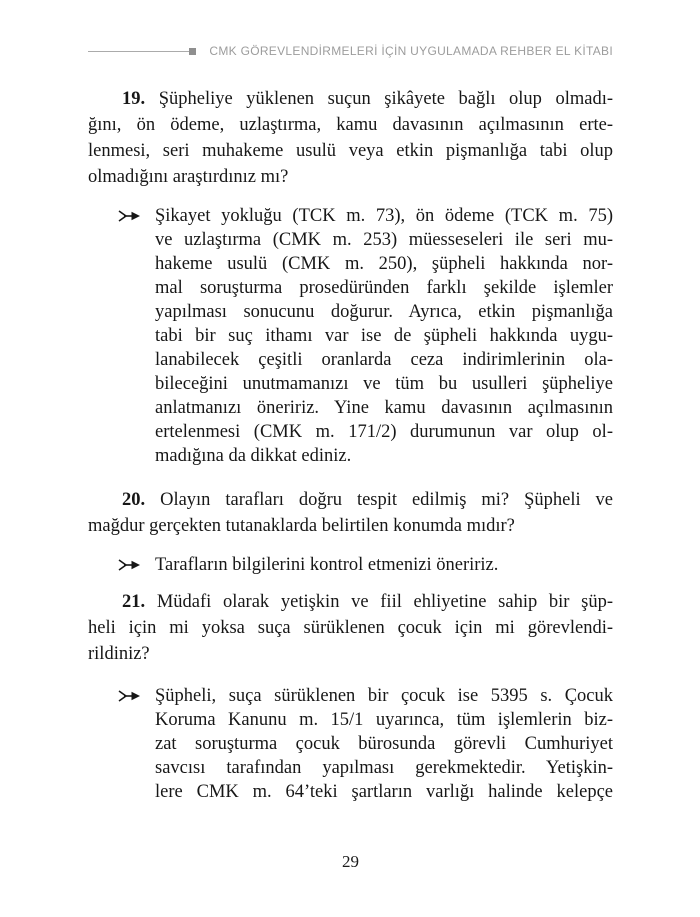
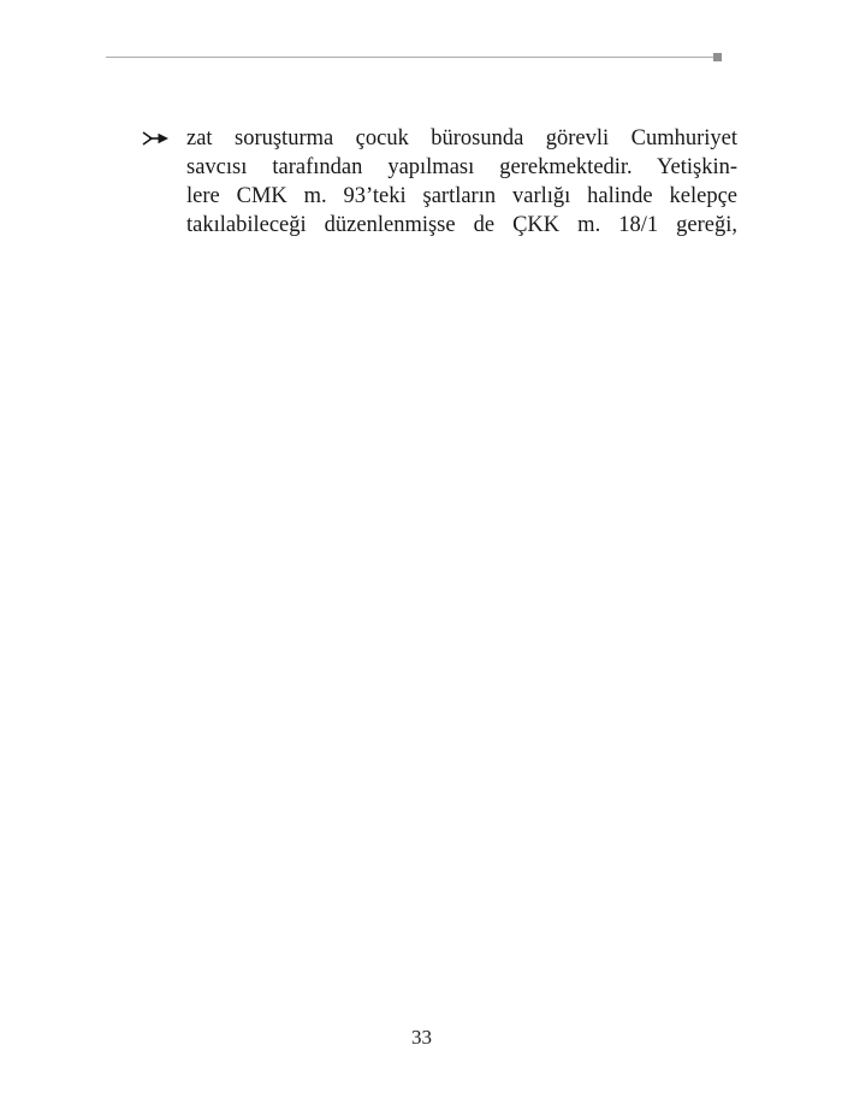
- CMK GÖREVLENDİRMELERİ İÇİN UYGULAMADA REHBER EL KİTABI
- 19. Şüpheliye yüklenen suçun şikâyete bağlı olup olmadı-
- ğını, ön ödeme, uzlaştırma, kamu davasının açılmasının erte-
- lenmesi, seri muhakeme usulü veya etkin pişmanlığa tabi olup
- olmadığını araştırdınız mı?
- Şikayet yokluğu (TCK m. 73), ön ödeme (TCK m. 75)
- ve uzlaştırma (CMK m. 253) müesseseleri ile seri mu-
- hakeme usulü (CMK m. 250), şüpheli hakkında nor-
- mal soruşturma prosedüründen farklı şekilde işlemler
- yapılması sonucunu doğurur. Ayrıca, etkin pişmanlığa
- tabi bir suç ithamı var ise de şüpheli hakkında uygu-
- lanabilecek çeşitli oranlarda ceza indirimlerinin ola-
- bileceğini unutmamanızı ve tüm bu usulleri şüpheliye
- anlatmanızı öneririz. Yine kamu davasının açılmasının
- ertelenmesi (CMK m. 171/2) durumunun var olup ol-
- madığına da dikkat ediniz.
- 20. Olayın tarafları doğru tespit edilmiş mi? Şüpheli ve
- mağdur gerçekten tutanaklarda belirtilen konumda mıdır?
- Tarafların bilgilerini kontrol etmenizi öneririz.
- 21. Müdafi olarak yetişkin ve fiil ehliyetine sahip bir şüp-
- heli için mi yoksa suça sürüklenen çocuk için mi görevlendi-
- rildiniz?
- Şüpheli, suça sürüklenen bir çocuk ise 5395 s. Çocuk
- Koruma Kanunu m. 15/1 uyarınca, tüm işlemlerin biz-
  zat soruşturma çocuk bürosunda görevli Cumhuriyet
  savcısı tarafından yapılması gerekmektedir. Yetişkin-
- lere CMK m. 64’teki şartların varlığı halinde kelepçe
+ lere CMK m. 93’teki şartların varlığı halinde kelepçe
+ takılabileceği düzenlenmişse de ÇKK m. 18/1 gereği,
- 29
+ 33
